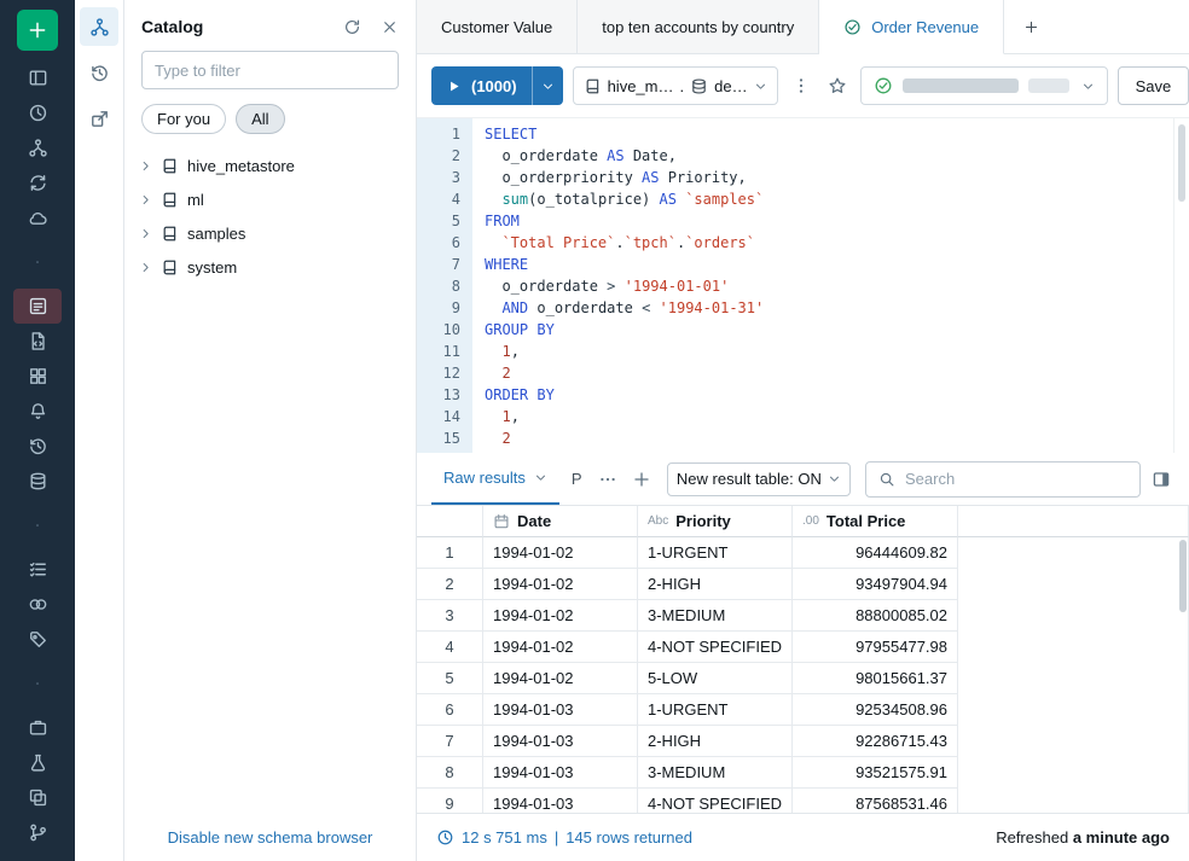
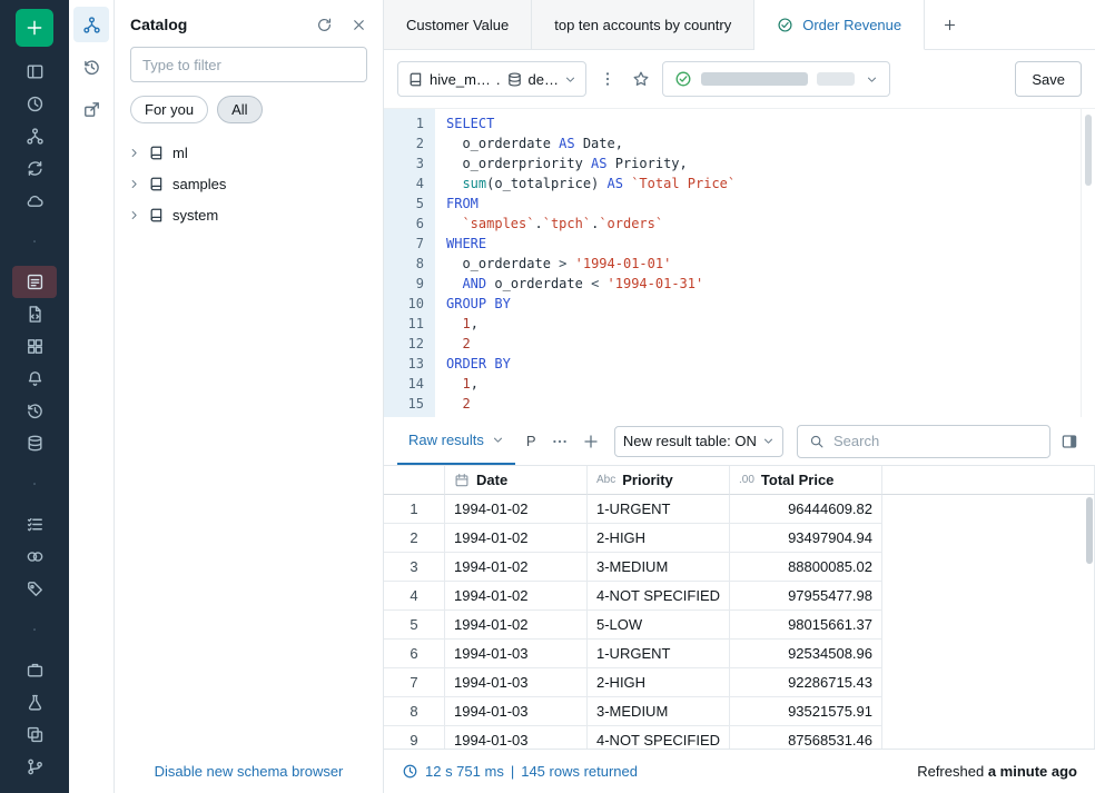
  Catalog
  Type to filter
  For you
  All
- hive_metastore
  ml
  samples
  system
  Disable new schema browser
  Customer Value
  top ten accounts by country
  Order Revenue
- (1000)
  hive_m…
  .
  de…
  Save
  1
  2
  3
  4
  5
  6
  7
  8
  9
  10
  11
  12
  13
  14
  15
  SELECT
  o_orderdate AS Date,
  o_orderpriority AS Priority,
- sum(o_totalprice) AS `samples`
+ sum(o_totalprice) AS `Total Price`
  FROM
- `Total Price`.`tpch`.`orders`
+ `samples`.`tpch`.`orders`
  WHERE
  o_orderdate > '1994-01-01'
  AND o_orderdate < '1994-01-31'
  GROUP BY
  1,
  2
  ORDER BY
  1,
  2
  Raw results
  P
  New result table: ON
  Search
  Date
  Abc
  Priority
  .00
  Total Price
  1
  1994-01-02
  1-URGENT
  96444609.82
  2
  1994-01-02
  2-HIGH
  93497904.94
  3
  1994-01-02
  3-MEDIUM
  88800085.02
  4
  1994-01-02
  4-NOT SPECIFIED
  97955477.98
  5
  1994-01-02
  5-LOW
  98015661.37
  6
  1994-01-03
  1-URGENT
  92534508.96
  7
  1994-01-03
  2-HIGH
  92286715.43
  8
  1994-01-03
  3-MEDIUM
  93521575.91
  9
  1994-01-03
  4-NOT SPECIFIED
  87568531.46
  12 s 751 ms
  |
  145 rows returned
  Refreshed a minute ago
